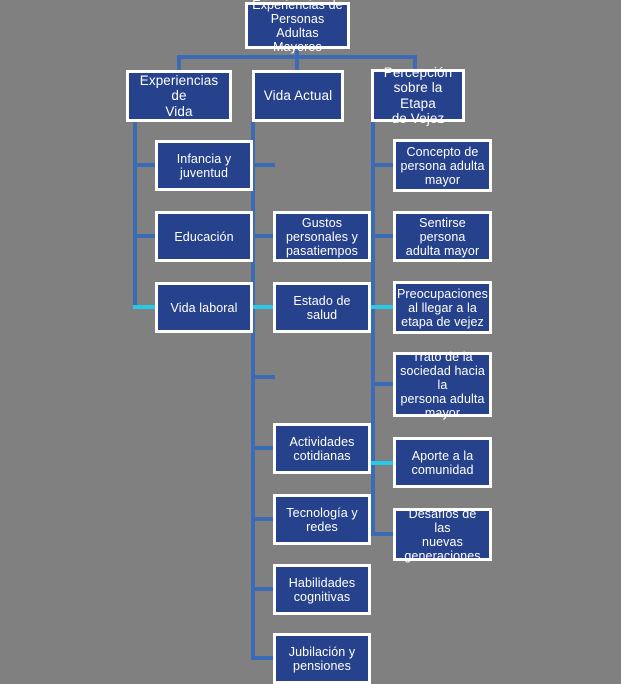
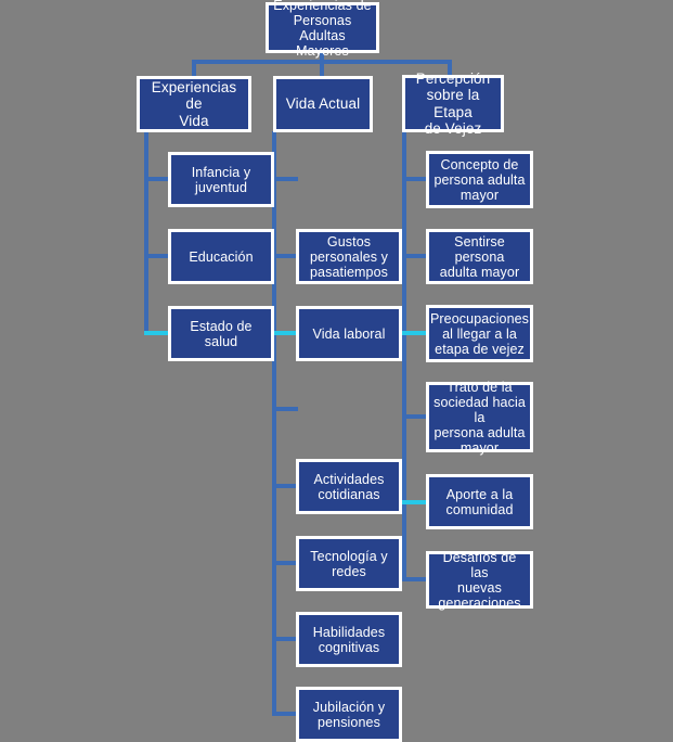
  Experiencias de
  Personas
  Adultas Mayores
  Experiencias de
  Vida
  Vida Actual
  Percepción
  sobre la Etapa
  de Vejez
  Infancia y
  juventud
  Educación
- Vida laboral
+ Estado de salud
  Gustos
  personales y
  pasatiempos
- Estado de salud
+ Vida laboral
  Actividades
  cotidianas
  Tecnología y
  redes
  Habilidades
  cognitivas
  Jubilación y
  pensiones
  Concepto de
  persona adulta
  mayor
  Sentirse persona
  adulta mayor
  Preocupaciones
  al llegar a la
  etapa de vejez
  Trato de la
  sociedad hacia la
  persona adulta
  mayor
  Aporte a la
  comunidad
  Desafíos de las
  nuevas
  generaciones
